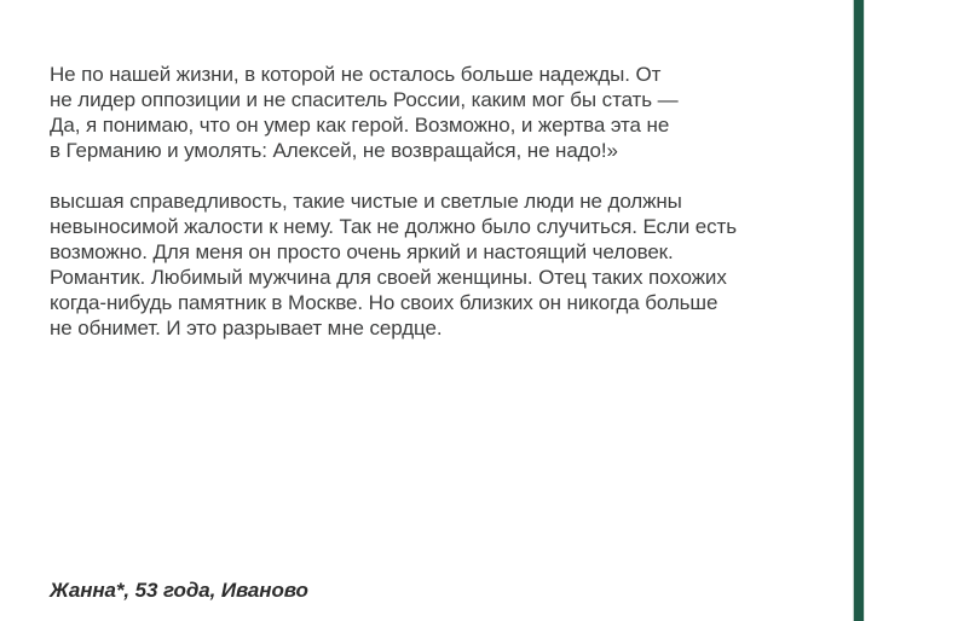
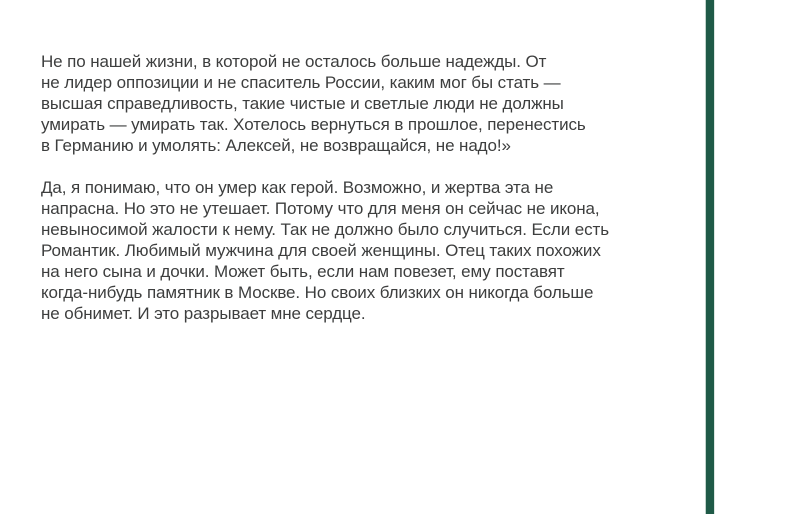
  Не по нашей жизни, в которой не осталось больше надежды. От
  не лидер оппозиции и не спаситель России, каким мог бы стать —
- Да, я понимаю, что он умер как герой. Возможно, и жертва эта не
+ высшая справедливость, такие чистые и светлые люди не должны
+ умирать — умирать так. Хотелось вернуться в прошлое, перенестись
  в Германию и умолять: Алексей, не возвращайся, не надо!»
- высшая справедливость, такие чистые и светлые люди не должны
+ Да, я понимаю, что он умер как герой. Возможно, и жертва эта не
+ напрасна. Но это не утешает. Потому что для меня он сейчас не икона,
  невыносимой жалости к нему. Так не должно было случиться. Если есть
- возможно. Для меня он просто очень яркий и настоящий человек.
  Романтик. Любимый мужчина для своей женщины. Отец таких похожих
+ на него сына и дочки. Может быть, если нам повезет, ему поставят
  когда-нибудь памятник в Москве. Но своих близких он никогда больше
  не обнимет. И это разрывает мне сердце.
- Жанна*, 53 года, Иваново
